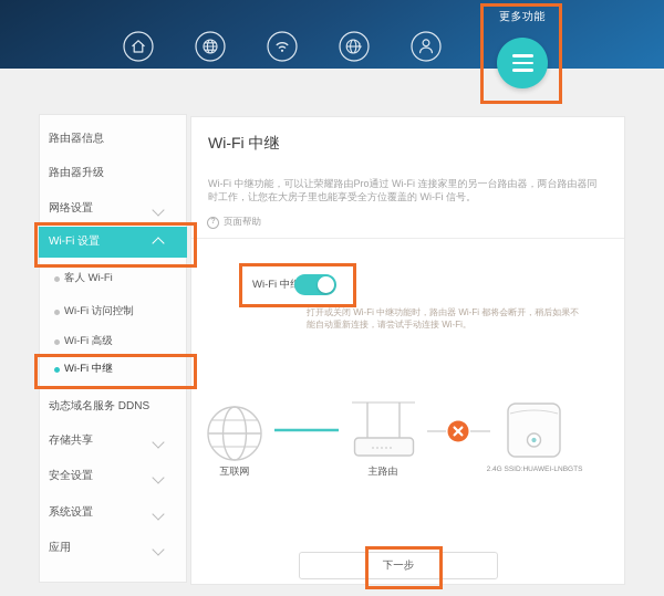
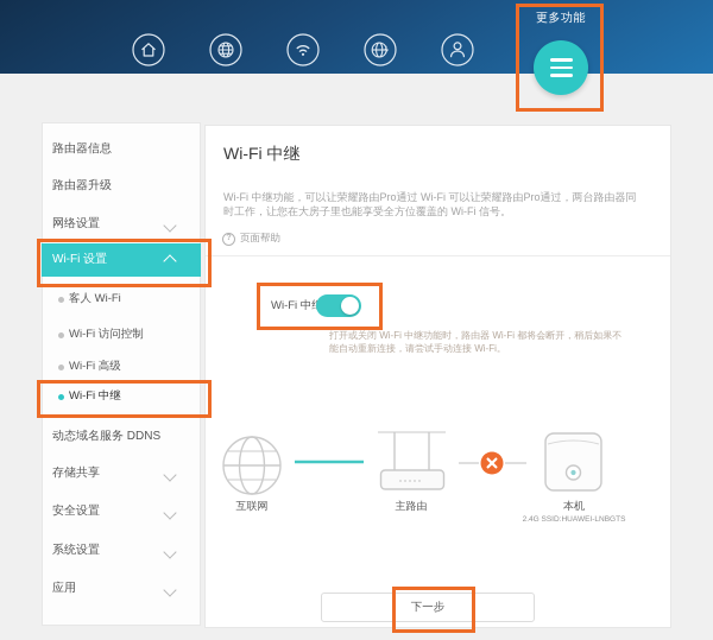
  更多功能
  路由器信息
  路由器升级
  网络设置
  Wi-Fi 设置
  客人 Wi-Fi
  Wi-Fi 访问控制
  Wi-Fi 高级
  Wi-Fi 中继
  动态域名服务 DDNS
  存储共享
  安全设置
  系统设置
  应用
  Wi-Fi 中继
- Wi-Fi 中继功能，可以让荣耀路由Pro通过 Wi-Fi 连接家里的另一台路由器，两台路由器同时工作，让您在大房子里也能享受全方位覆盖的 Wi-Fi 信号。
+ Wi-Fi 中继功能，可以让荣耀路由Pro通过 Wi-Fi 可以让荣耀路由Pro通过，两台路由器同时工作，让您在大房子里也能享受全方位覆盖的 Wi-Fi 信号。
  页面帮助
  Wi-Fi 中
  打开或关闭 Wi-Fi 中继功能时，路由器 Wi-Fi 都将会断开，稍后如果不
  能自动重新连接，请尝试手动连接 Wi-Fi。
  互联网
  主路由
+ 本机
  下一步
